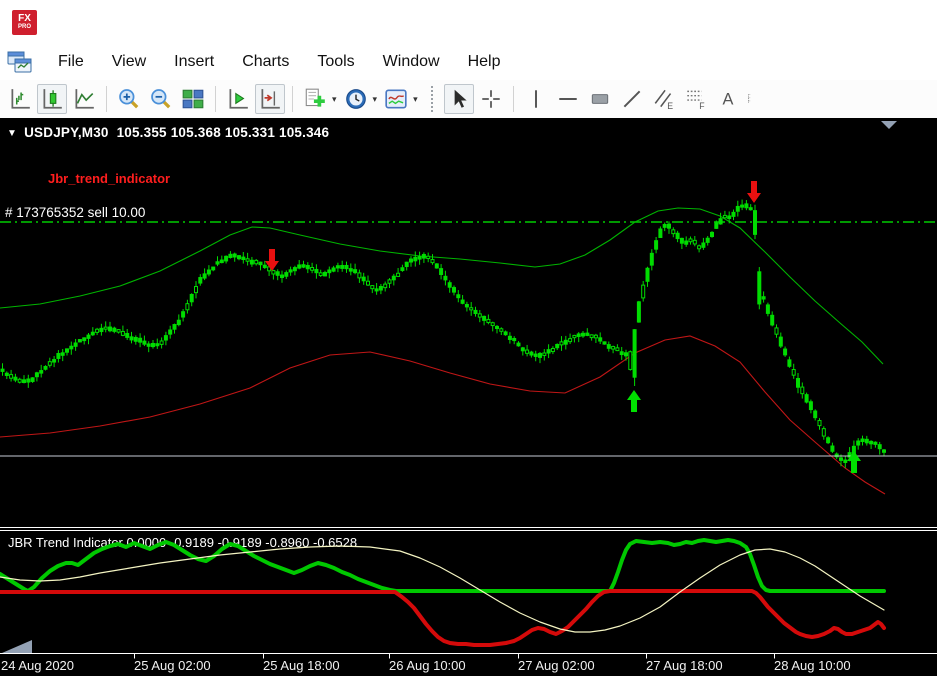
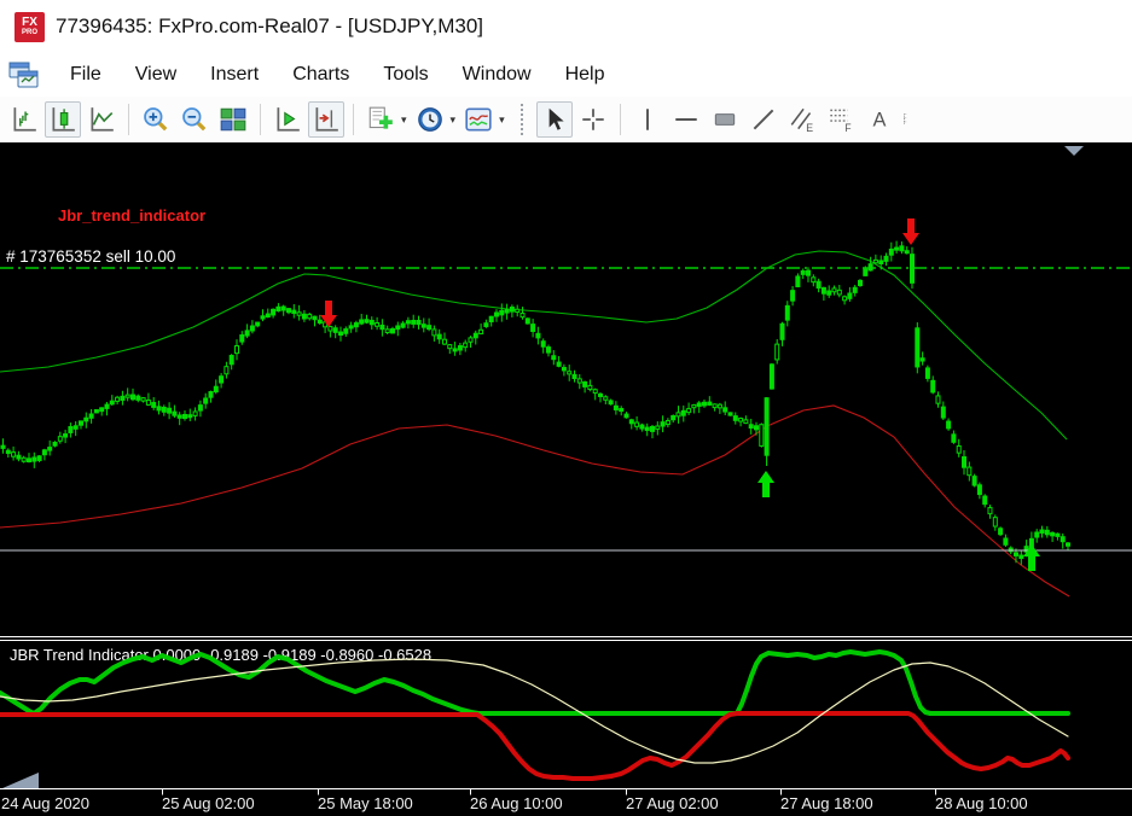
  FX
+ 77396435: FxPro.com-Real07 - [USDJPY,M30]
  File
  View
  Insert
  Charts
  Tools
  Window
  Help
  ▾
  ▾
  ▾
  E
  F
  A
- ▼ USDJPY,M30 105.355 105.368 105.331 105.346
  Jbr_trend_indicator
  # 173765352 sell 10.00
  JBR Trend Indicator 00000.9189 -09189 -0.8960 -0.6528
  24 Aug 2020
  25 Aug 02:00
- 25 Aug 18:00
+ 25 May 18:00
  26 Aug 10:00
  27 Aug 02:00
  27 Aug 18:00
  28 Aug 10:00
